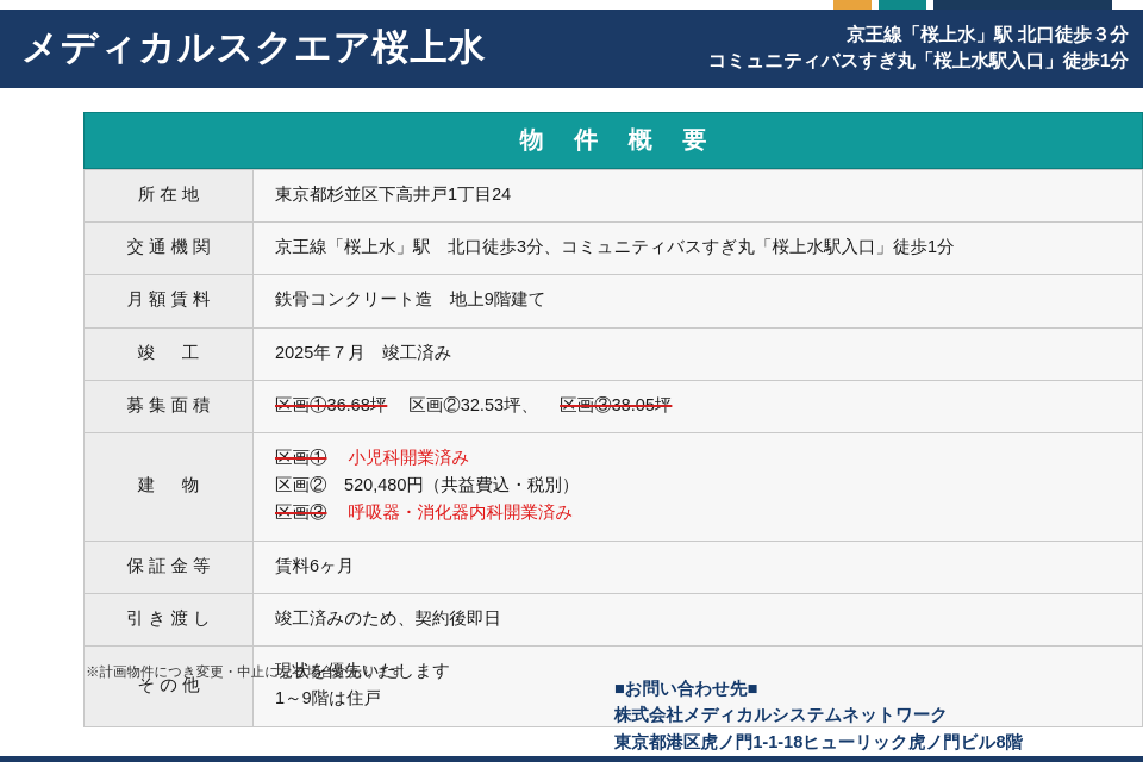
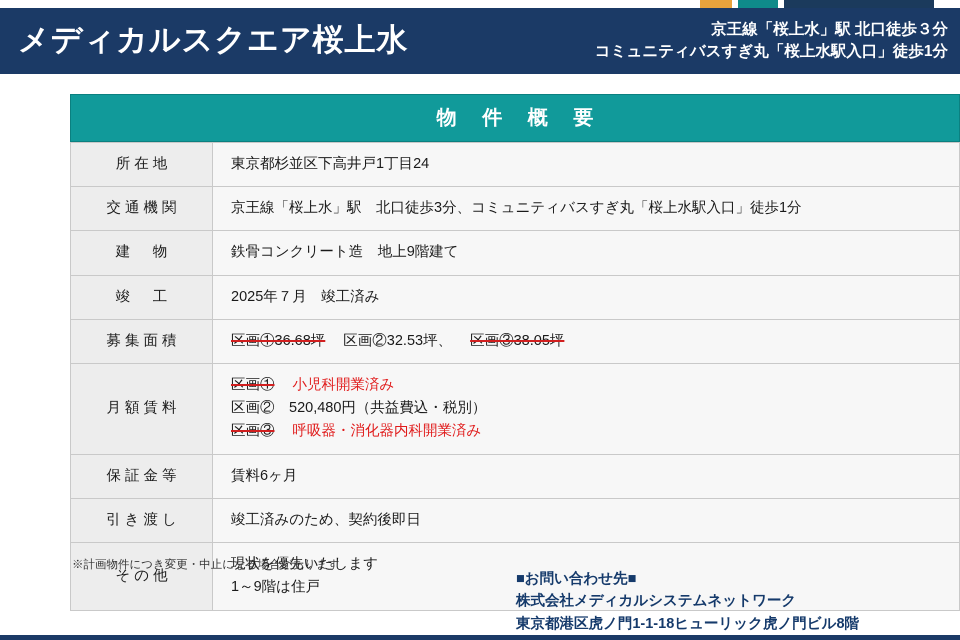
  メディカルスクエア桜上水
  京王線「桜上水」駅 北口徒歩３分
  コミュニティバスすぎ丸「桜上水駅入口」徒歩1分
  物 件 概 要
  所在地	東京都杉並区下高井戸1丁目24
  交通機関	京王線「桜上水」駅 北口徒歩3分、コミュニティバスすぎ丸「桜上水駅入口」徒歩1分
- 月額賃料	鉄骨コンクリート造 地上9階建て
+ 建 物	鉄骨コンクリート造 地上9階建て
  竣 工	2025年７月 竣工済み
  募集面積	区画①36.68坪 区画②32.53坪、 区画③38.05坪
- 建 物	区画① 小児科開業済み 区画② 520,480円（共益費込・税別） 区画③ 呼吸器・消化器内科開業済み
+ 月額賃料	区画① 小児科開業済み 区画② 520,480円（共益費込・税別） 区画③ 呼吸器・消化器内科開業済み
  保証金等	賃料6ヶ月
  引き渡し	竣工済みのため、契約後即日
  その他	現状を優先いたします 1～9階は住戸
  ※計画物件につき変更・中止になる場合があります
  ■お問い合わせ先■
  株式会社メディカルシステムネットワーク
  東京都港区虎ノ門1-1-18ヒューリック虎ノ門ビル8階
